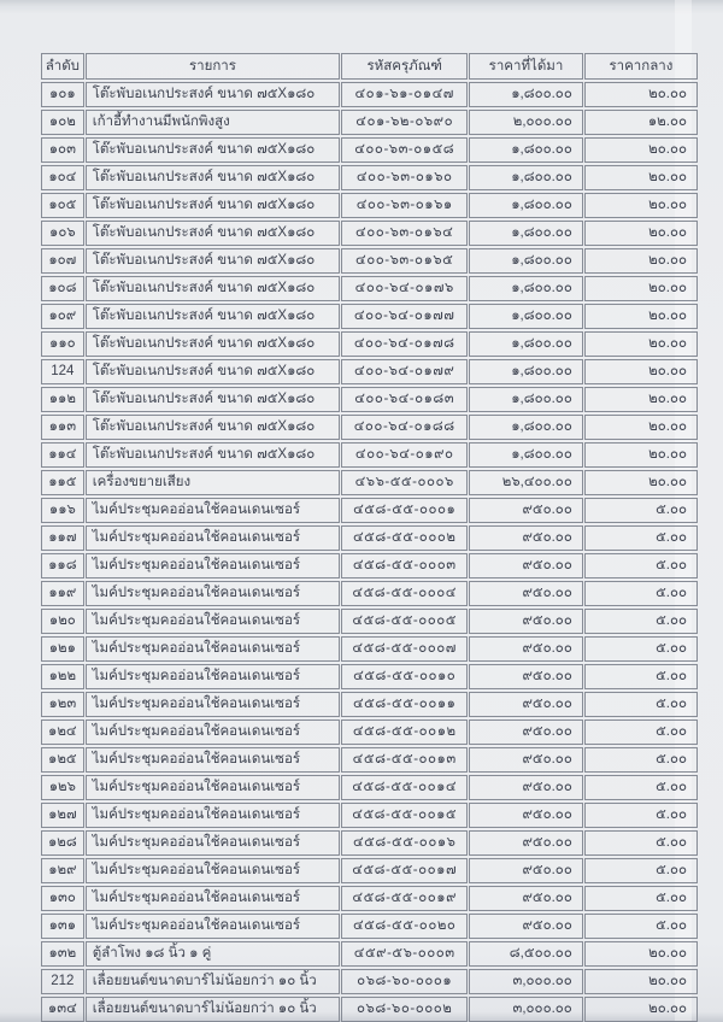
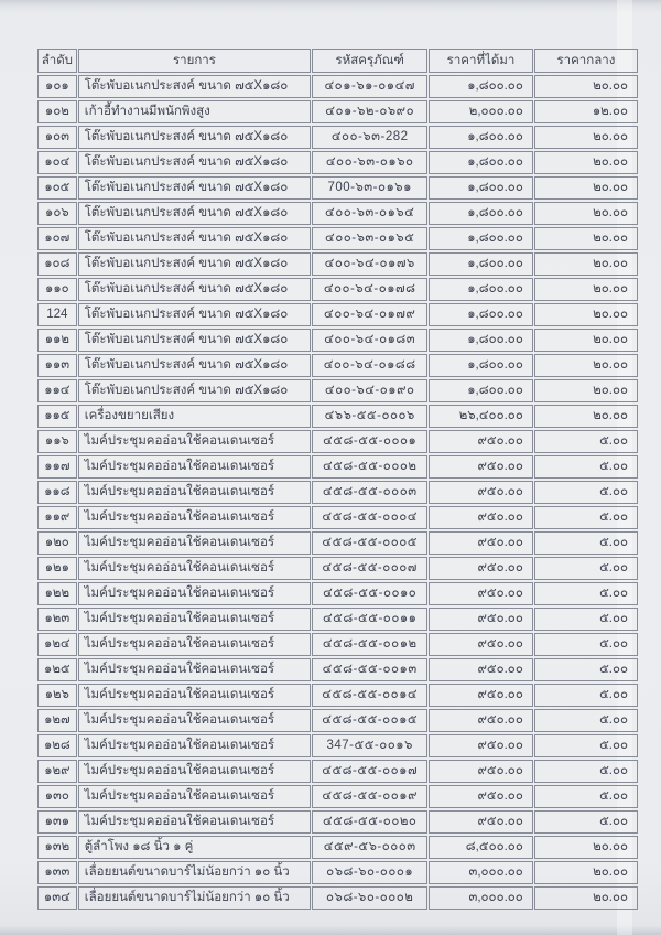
  ลำดับ	รายการ	รหัสครุภัณฑ์	ราคาที่ได้มา	ราคากลาง
  ๑๐๑	โต๊ะพับอเนกประสงค์ ขนาด ๗๕X๑๘๐	๔๐๑-๖๑-๐๑๔๗	๑,๘๐๐.๐๐	๒๐.๐๐
  ๑๐๒	เก้าอี้ทำงานมีพนักพิงสูง	๔๐๑-๖๒-๐๖๙๐	๒,๐๐๐.๐๐	๑๒.๐๐
- ๑๐๓	โต๊ะพับอเนกประสงค์ ขนาด ๗๕X๑๘๐	๔๐๐-๖๓-๐๑๕๘	๑,๘๐๐.๐๐	๒๐.๐๐
+ ๑๐๓	โต๊ะพับอเนกประสงค์ ขนาด ๗๕X๑๘๐	๔๐๐-๖๓-282	๑,๘๐๐.๐๐	๒๐.๐๐
  ๑๐๔	โต๊ะพับอเนกประสงค์ ขนาด ๗๕X๑๘๐	๔๐๐-๖๓-๐๑๖๐	๑,๘๐๐.๐๐	๒๐.๐๐
- ๑๐๕	โต๊ะพับอเนกประสงค์ ขนาด ๗๕X๑๘๐	๔๐๐-๖๓-๐๑๖๑	๑,๘๐๐.๐๐	๒๐.๐๐
+ ๑๐๕	โต๊ะพับอเนกประสงค์ ขนาด ๗๕X๑๘๐	700-๖๓-๐๑๖๑	๑,๘๐๐.๐๐	๒๐.๐๐
  ๑๐๖	โต๊ะพับอเนกประสงค์ ขนาด ๗๕X๑๘๐	๔๐๐-๖๓-๐๑๖๔	๑,๘๐๐.๐๐	๒๐.๐๐
  ๑๐๗	โต๊ะพับอเนกประสงค์ ขนาด ๗๕X๑๘๐	๔๐๐-๖๓-๐๑๖๕	๑,๘๐๐.๐๐	๒๐.๐๐
  ๑๐๘	โต๊ะพับอเนกประสงค์ ขนาด ๗๕X๑๘๐	๔๐๐-๖๔-๐๑๗๖	๑,๘๐๐.๐๐	๒๐.๐๐
- ๑๐๙	โต๊ะพับอเนกประสงค์ ขนาด ๗๕X๑๘๐	๔๐๐-๖๔-๐๑๗๗	๑,๘๐๐.๐๐	๒๐.๐๐
  ๑๑๐	โต๊ะพับอเนกประสงค์ ขนาด ๗๕X๑๘๐	๔๐๐-๖๔-๐๑๗๘	๑,๘๐๐.๐๐	๒๐.๐๐
  124	โต๊ะพับอเนกประสงค์ ขนาด ๗๕X๑๘๐	๔๐๐-๖๔-๐๑๗๙	๑,๘๐๐.๐๐	๒๐.๐๐
  ๑๑๒	โต๊ะพับอเนกประสงค์ ขนาด ๗๕X๑๘๐	๔๐๐-๖๔-๐๑๘๓	๑,๘๐๐.๐๐	๒๐.๐๐
  ๑๑๓	โต๊ะพับอเนกประสงค์ ขนาด ๗๕X๑๘๐	๔๐๐-๖๔-๐๑๘๘	๑,๘๐๐.๐๐	๒๐.๐๐
  ๑๑๔	โต๊ะพับอเนกประสงค์ ขนาด ๗๕X๑๘๐	๔๐๐-๖๔-๐๑๙๐	๑,๘๐๐.๐๐	๒๐.๐๐
  ๑๑๕	เครื่องขยายเสียง	๔๖๖-๕๕-๐๐๐๖	๒๖,๔๐๐.๐๐	๒๐.๐๐
  ๑๑๖	ไมค์ประชุมคออ่อนใช้คอนเดนเซอร์	๔๕๘-๕๕-๐๐๐๑	๙๕๐.๐๐	๕.๐๐
  ๑๑๗	ไมค์ประชุมคออ่อนใช้คอนเดนเซอร์	๔๕๘-๕๕-๐๐๐๒	๙๕๐.๐๐	๕.๐๐
  ๑๑๘	ไมค์ประชุมคออ่อนใช้คอนเดนเซอร์	๔๕๘-๕๕-๐๐๐๓	๙๕๐.๐๐	๕.๐๐
  ๑๑๙	ไมค์ประชุมคออ่อนใช้คอนเดนเซอร์	๔๕๘-๕๕-๐๐๐๔	๙๕๐.๐๐	๕.๐๐
  ๑๒๐	ไมค์ประชุมคออ่อนใช้คอนเดนเซอร์	๔๕๘-๕๕-๐๐๐๕	๙๕๐.๐๐	๕.๐๐
  ๑๒๑	ไมค์ประชุมคออ่อนใช้คอนเดนเซอร์	๔๕๘-๕๕-๐๐๐๗	๙๕๐.๐๐	๕.๐๐
  ๑๒๒	ไมค์ประชุมคออ่อนใช้คอนเดนเซอร์	๔๕๘-๕๕-๐๐๑๐	๙๕๐.๐๐	๕.๐๐
  ๑๒๓	ไมค์ประชุมคออ่อนใช้คอนเดนเซอร์	๔๕๘-๕๕-๐๐๑๑	๙๕๐.๐๐	๕.๐๐
  ๑๒๔	ไมค์ประชุมคออ่อนใช้คอนเดนเซอร์	๔๕๘-๕๕-๐๐๑๒	๙๕๐.๐๐	๕.๐๐
  ๑๒๕	ไมค์ประชุมคออ่อนใช้คอนเดนเซอร์	๔๕๘-๕๕-๐๐๑๓	๙๕๐.๐๐	๕.๐๐
  ๑๒๖	ไมค์ประชุมคออ่อนใช้คอนเดนเซอร์	๔๕๘-๕๕-๐๐๑๔	๙๕๐.๐๐	๕.๐๐
  ๑๒๗	ไมค์ประชุมคออ่อนใช้คอนเดนเซอร์	๔๕๘-๕๕-๐๐๑๕	๙๕๐.๐๐	๕.๐๐
- ๑๒๘	ไมค์ประชุมคออ่อนใช้คอนเดนเซอร์	๔๕๘-๕๕-๐๐๑๖	๙๕๐.๐๐	๕.๐๐
+ ๑๒๘	ไมค์ประชุมคออ่อนใช้คอนเดนเซอร์	347-๕๕-๐๐๑๖	๙๕๐.๐๐	๕.๐๐
  ๑๒๙	ไมค์ประชุมคออ่อนใช้คอนเดนเซอร์	๔๕๘-๕๕-๐๐๑๗	๙๕๐.๐๐	๕.๐๐
  ๑๓๐	ไมค์ประชุมคออ่อนใช้คอนเดนเซอร์	๔๕๘-๕๕-๐๐๑๙	๙๕๐.๐๐	๕.๐๐
  ๑๓๑	ไมค์ประชุมคออ่อนใช้คอนเดนเซอร์	๔๕๘-๕๕-๐๐๒๐	๙๕๐.๐๐	๕.๐๐
  ๑๓๒	ตู้ลำโพง ๑๘ นิ้ว ๑ คู่	๔๕๙-๕๖-๐๐๐๓	๘,๕๐๐.๐๐	๒๐.๐๐
- 212	เลื่อยยนต์ขนาดบาร์ไม่น้อยกว่า ๑๐ นิ้ว	๐๖๘-๖๐-๐๐๐๑	๓,๐๐๐.๐๐	๒๐.๐๐
+ ๑๓๓	เลื่อยยนต์ขนาดบาร์ไม่น้อยกว่า ๑๐ นิ้ว	๐๖๘-๖๐-๐๐๐๑	๓,๐๐๐.๐๐	๒๐.๐๐
  ๑๓๔	เลื่อยยนต์ขนาดบาร์ไม่น้อยกว่า ๑๐ นิ้ว	๐๖๘-๖๐-๐๐๐๒	๓,๐๐๐.๐๐	๒๐.๐๐
